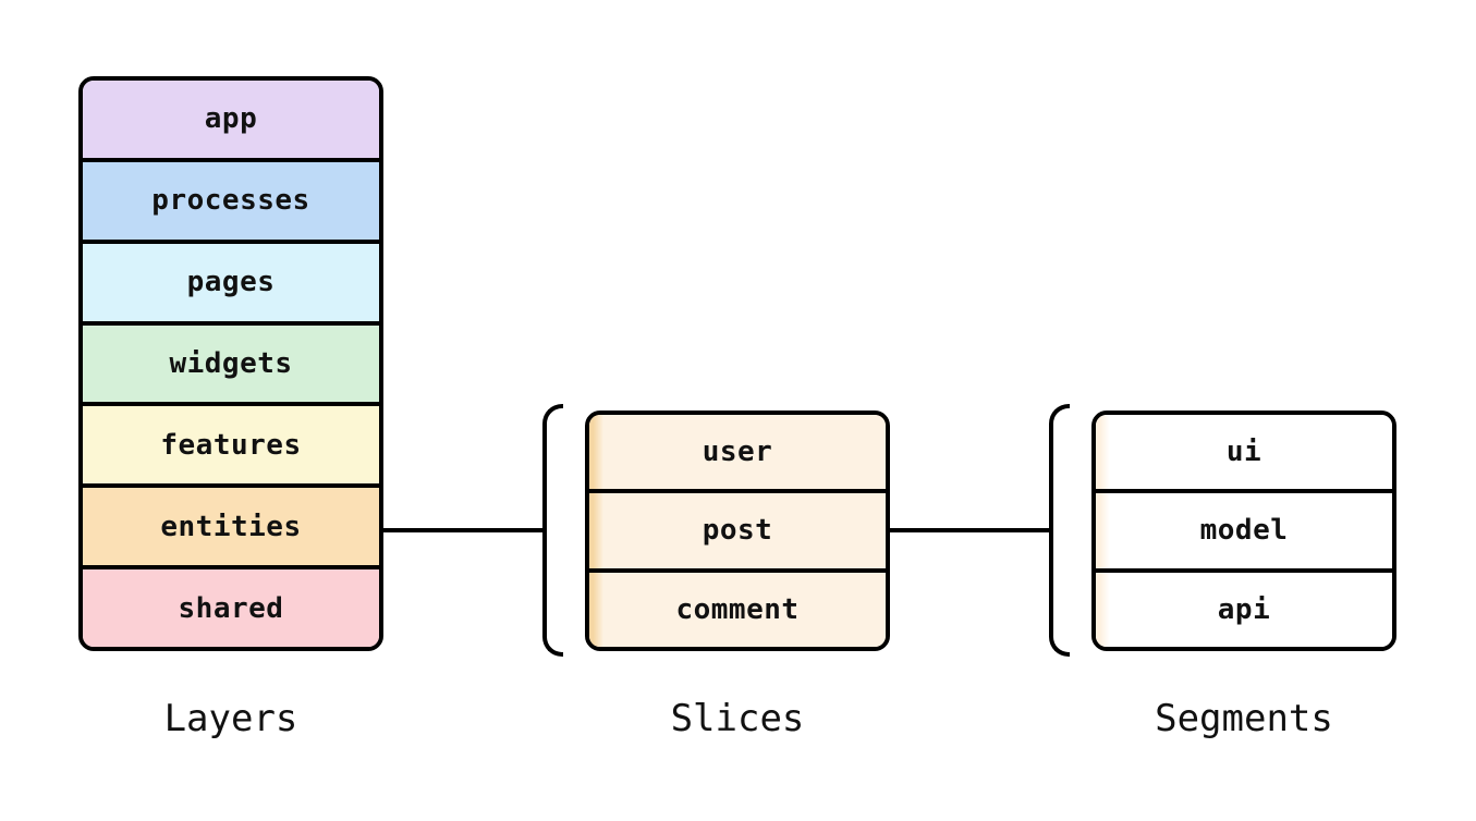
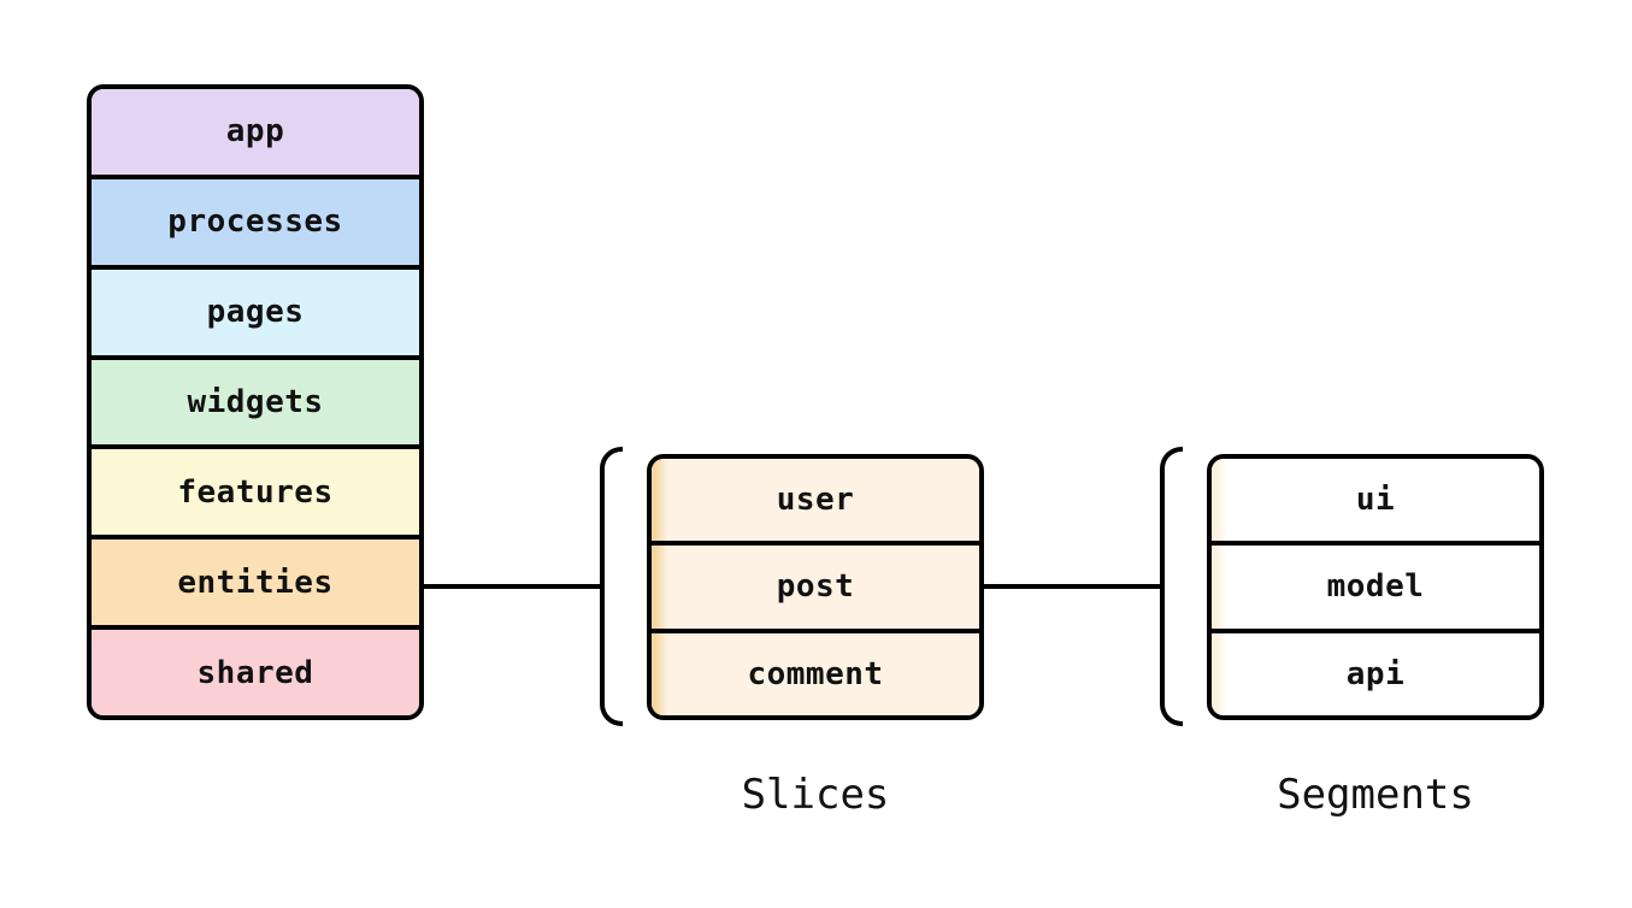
  app
  processes
  pages
  widgets
  features
  entities
  shared
  user
  post
  comment
  ui
  model
  api
- Layers
  Slices
  Segments
